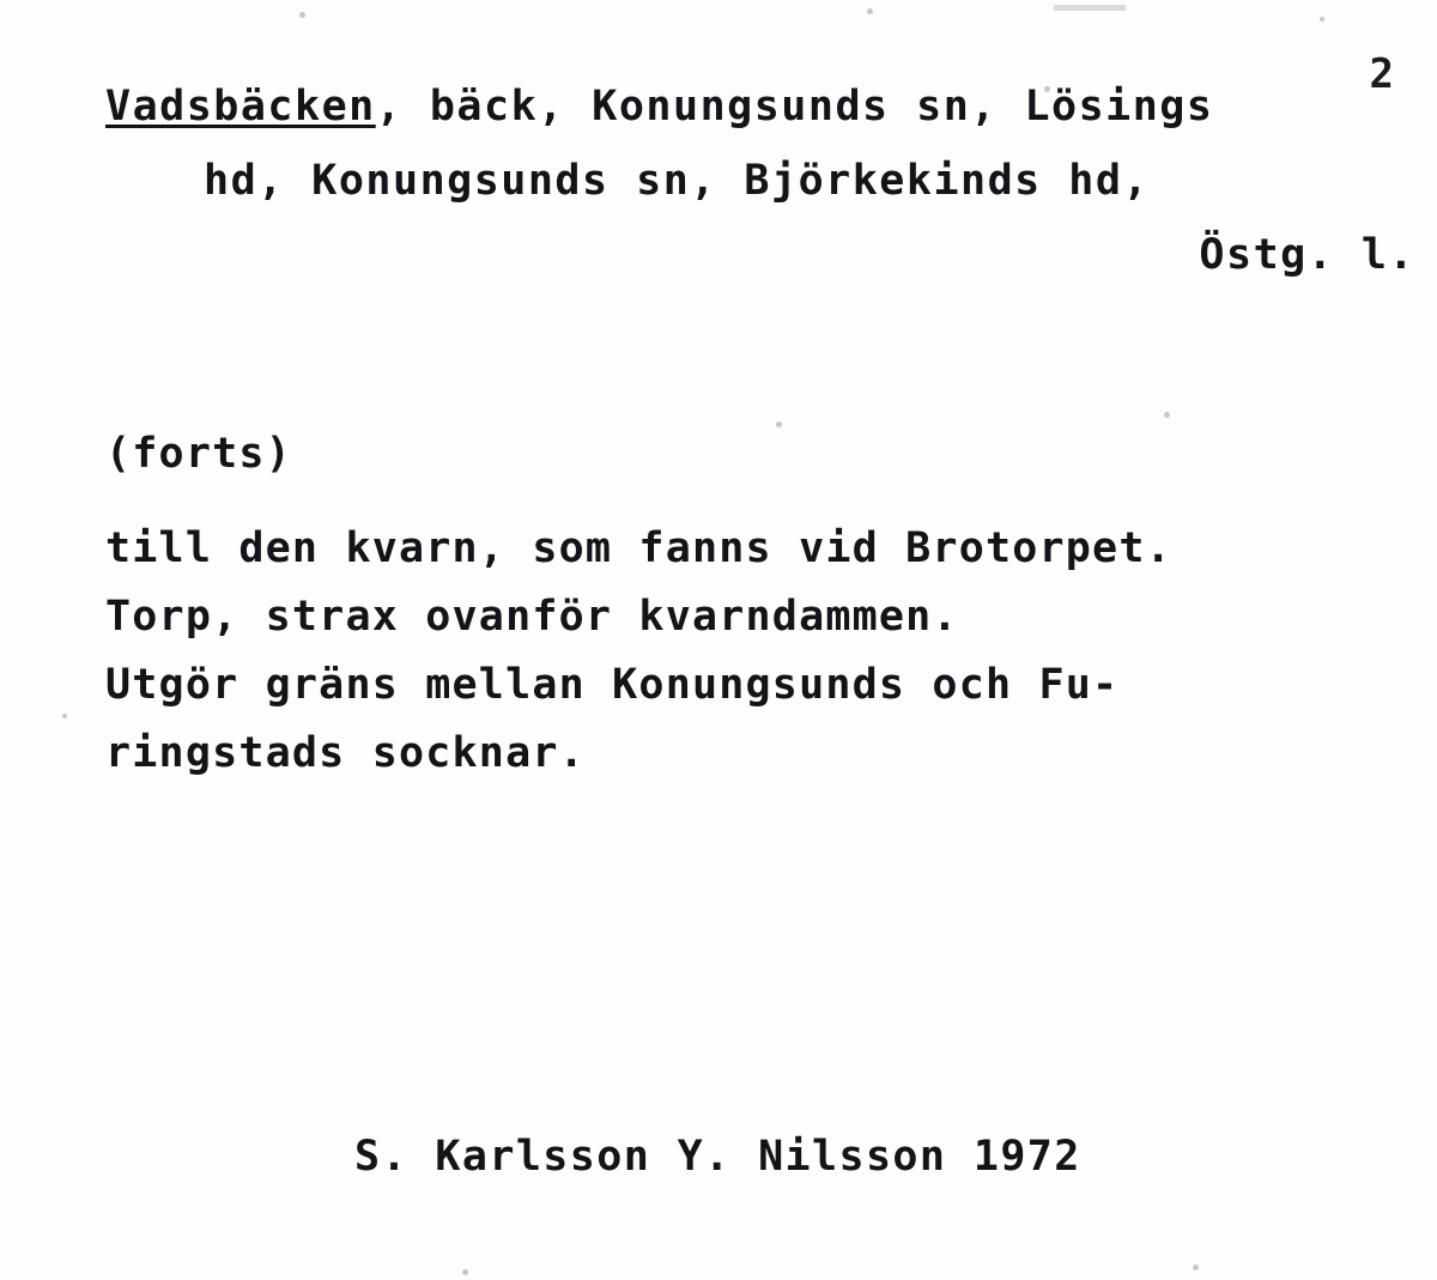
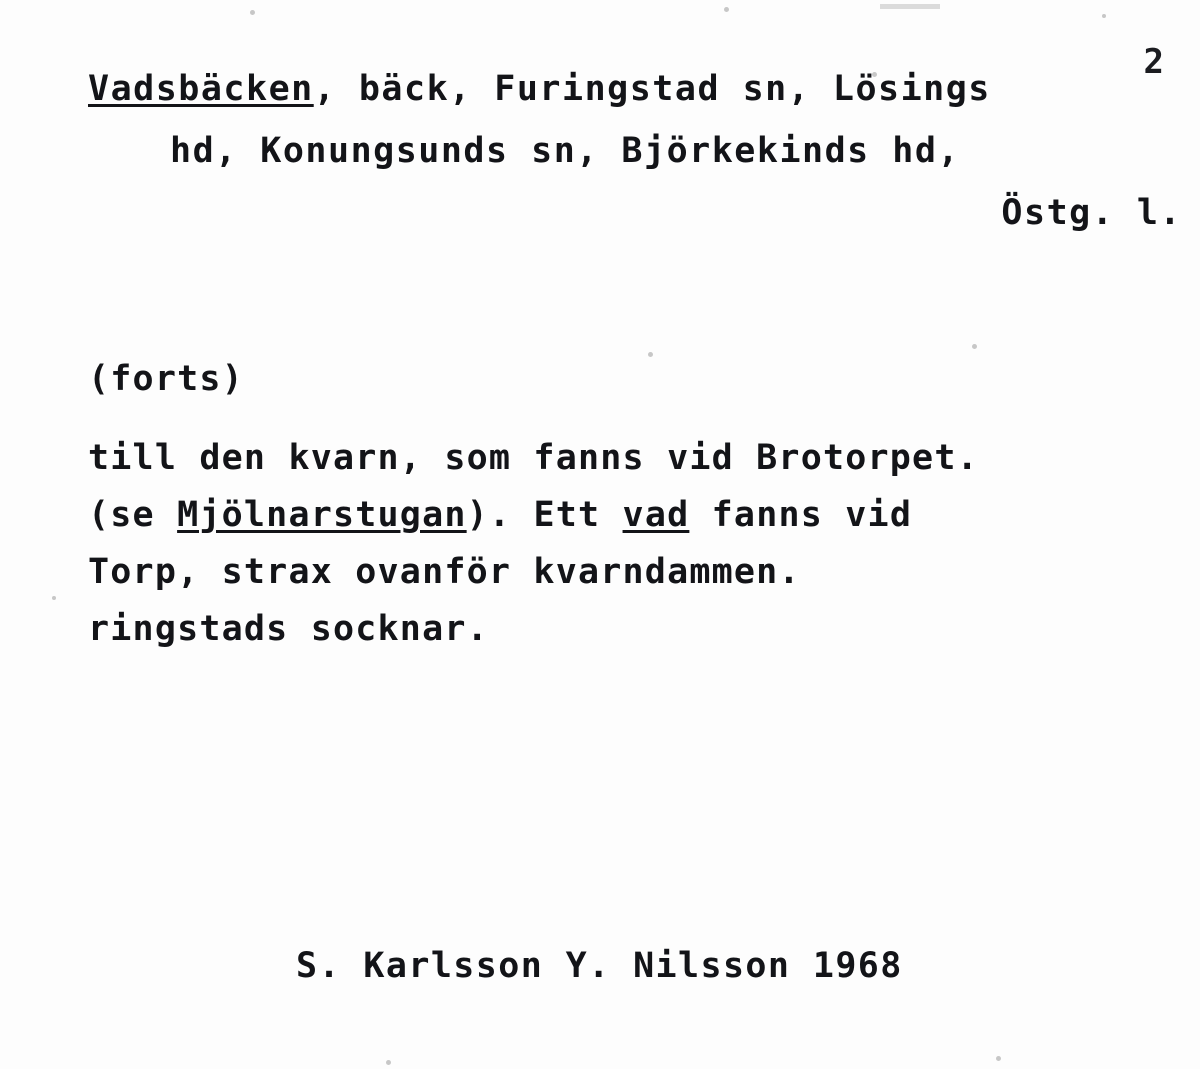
  2
- Vadsbäcken, bäck, Konungsunds sn, Lösings
+ Vadsbäcken, bäck, Furingstad sn, Lösings
  hd, Konungsunds sn, Björkekinds hd,
  Östg. l.
  (forts)
  till den kvarn, som fanns vid Brotorpet.
+ (se Mjölnarstugan). Ett vad fanns vid
  Torp, strax ovanför kvarndammen.
- Utgör gräns mellan Konungsunds och Fu-
  ringstads socknar.
- S. Karlsson Y. Nilsson 1972
+ S. Karlsson Y. Nilsson 1968
